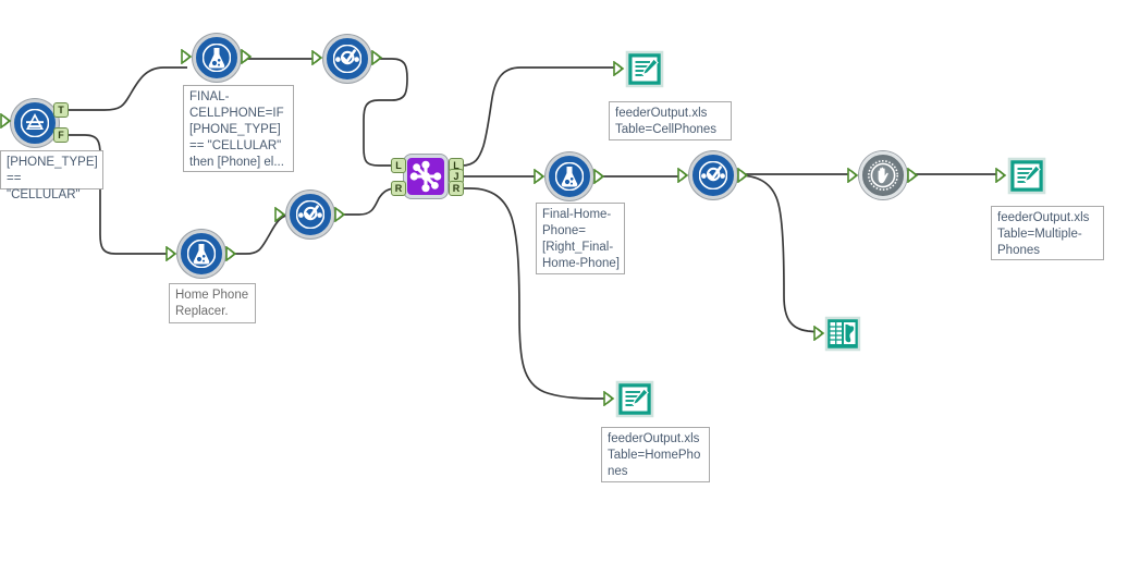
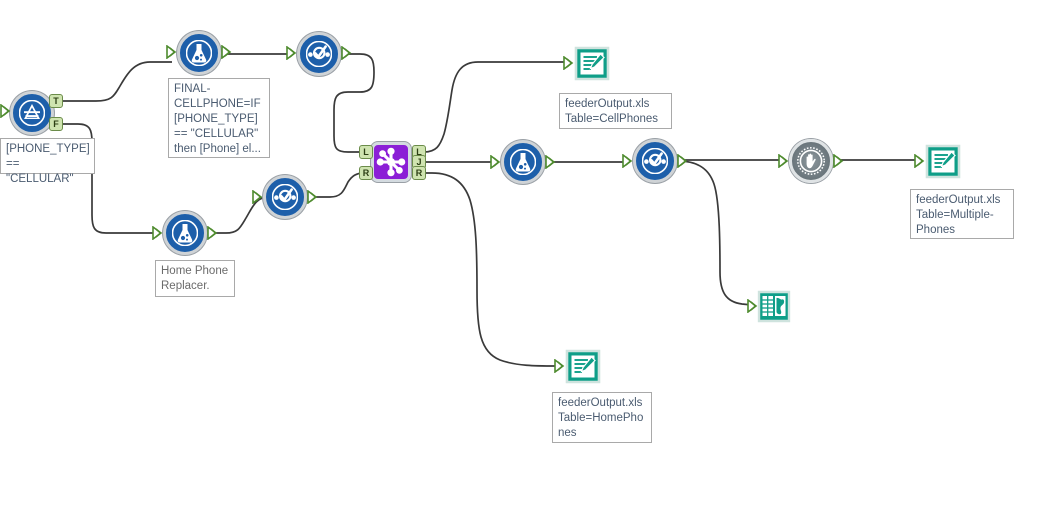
  T
  F
  [PHONE_TYPE]
  == "CELLULAR"
  FINAL-
  CELLPHONE=IF
  [PHONE_TYPE]
  == "CELLULAR"
  then [Phone] el...
  Home Phone
  Replacer.
  L
  R
  L
  J
  R
- Final-Home-
- Phone=
- [Right_Final-
- Home-Phone]
  feederOutput.xls
  Table=CellPhones
  feederOutput.xls
  Table=HomePho
  nes
  feederOutput.xls
  Table=Multiple-
  Phones
